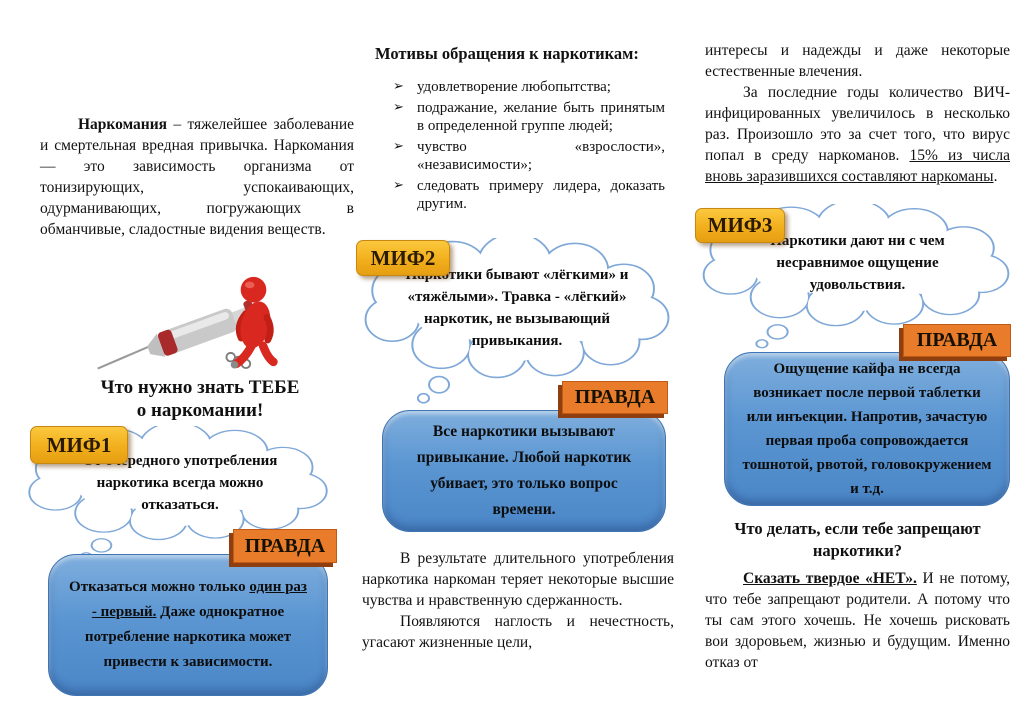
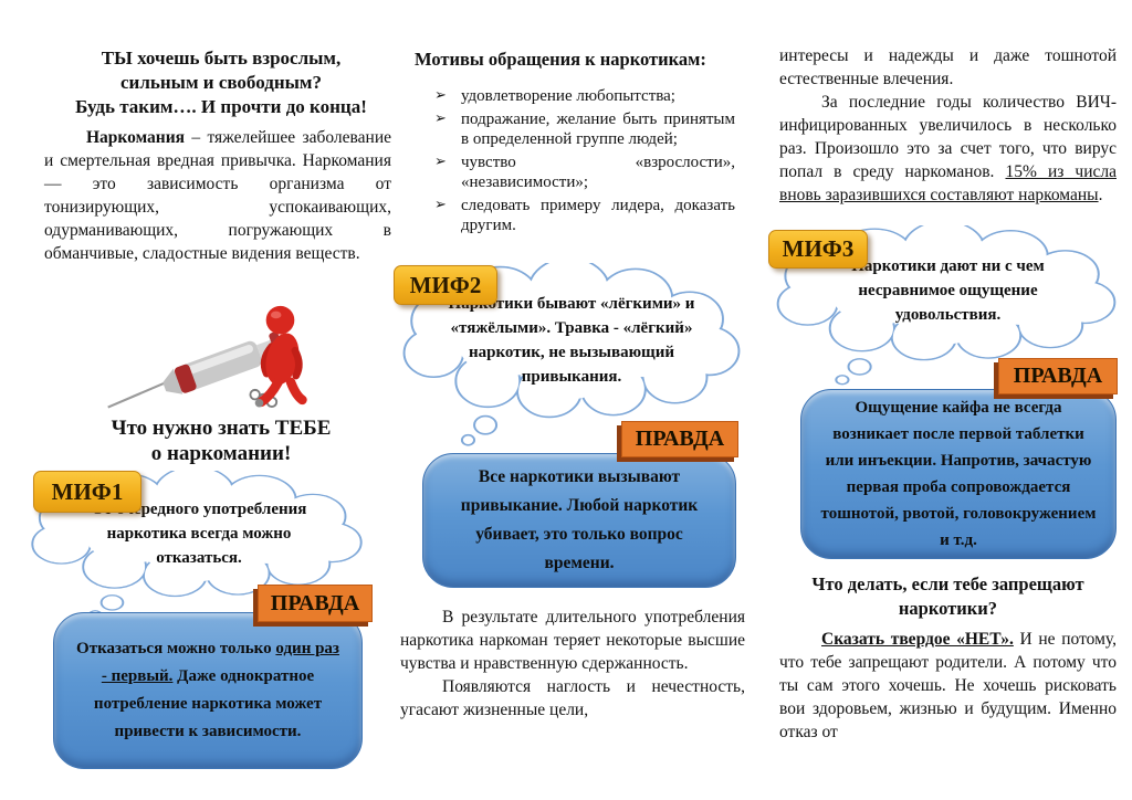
+ ТЫ хочешь быть взрослым,
+ сильным и свободным?
+ Будь таким…. И прочти до конца!
  Наркомания – тяжелейшее заболевание и смертельная вредная привычка. Наркомания — это зависимость организма от тонизирующих, успокаивающих, одурманивающих, погружающих в обманчивые, сладостные видения веществ.
  Что нужно знать ТЕБЕ
  о наркомании!
  МИФ1
  редного употребления наркотика всегда можно отказаться.
  ПРАВДА
  Отказаться можно только один раз - первый. Даже однократное потребление наркотика может привести к зависимости.
  Мотивы обращения к наркотикам:
  ➢
  удовлетворение любопытства;
  ➢
  подражание, желание быть принятым в определенной группе людей;
  ➢
  чувство «взрослости», «независимости»;
  ➢
  следовать примеру лидера, доказать другим.
  МИФ2
  тики бывают «лёгкими» и «тяжёлыми». Травка - «лёгкий» наркотик, не вызывающий привыкания.
  ПРАВДА
  Все наркотики вызывают привыкание. Любой наркотик убивает, это только вопрос времени.
  В результате длительного употребления наркотика наркоман теряет некоторые высшие чувства и нравственную сдержанность.
  Появляются наглость и нечестность, угасают жизненные цели,
- интересы и надежды и даже некоторые естественные влечения.
+ интересы и надежды и даже тошнотой естественные влечения.
  За последние годы количество ВИЧ-инфицированных увеличилось в несколько раз. Произошло это за счет того, что вирус попал в среду наркоманов. 15% из числа вновь заразившихся составляют наркоманы.
  МИФ3
  аркотики дают ни с чем несравнимое ощущение удовольствия.
  ПРАВДА
  Ощущение кайфа не всегда возникает после первой таблетки или инъекции. Напротив, зачастую первая проба сопровождается тошнотой, рвотой, головокружением и т.д.
  Что делать, если тебе запрещают наркотики?
  Сказать твердое «НЕТ». И не потому, что тебе запрещают родители. А потому что ты сам этого хочешь. Не хочешь рисковать вои здоровьем, жизнью и будущим. Именно отказ от
